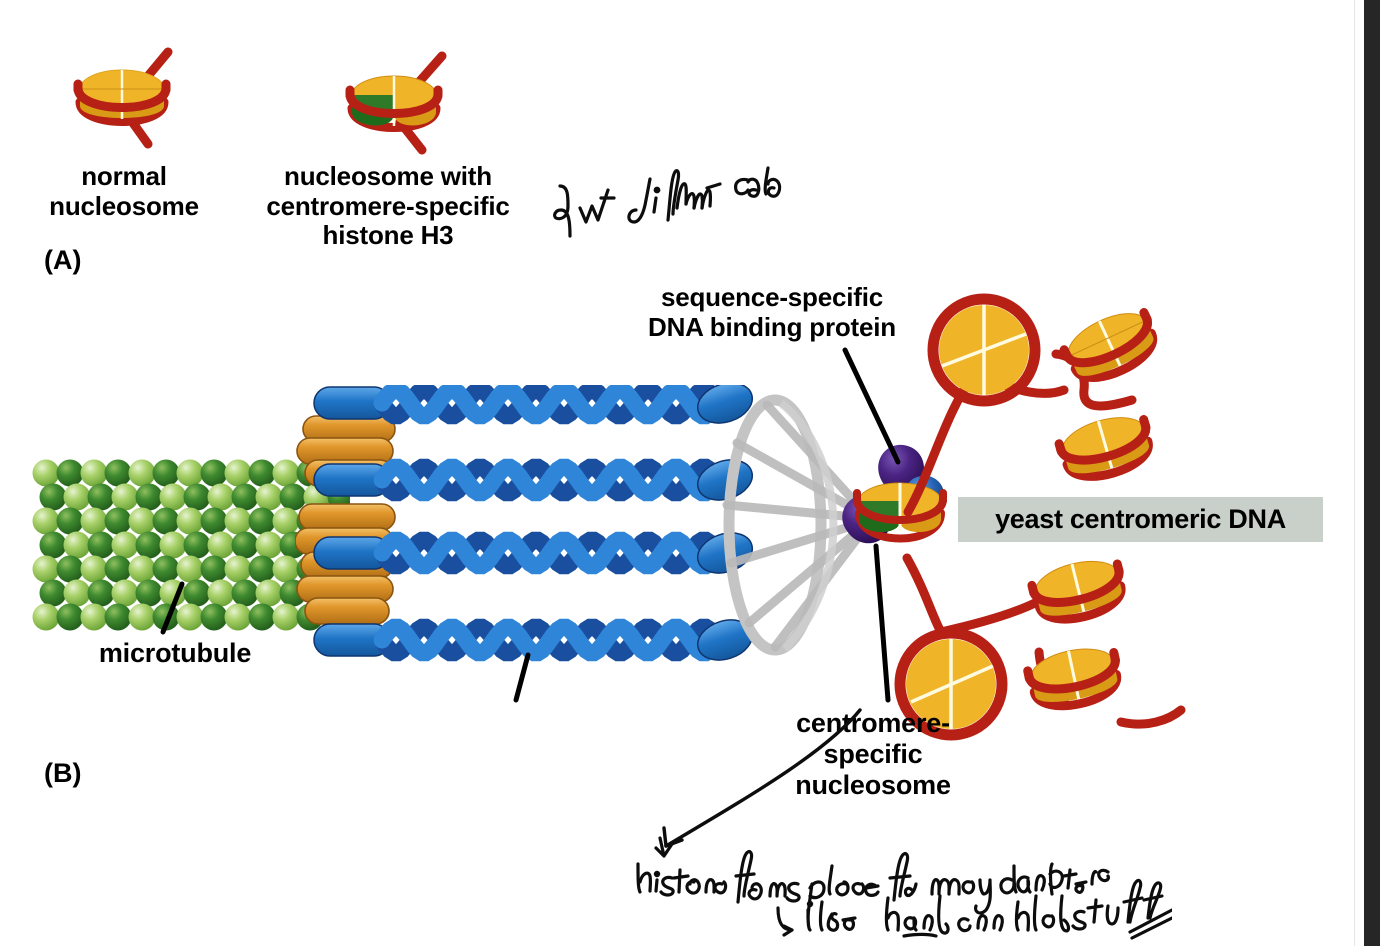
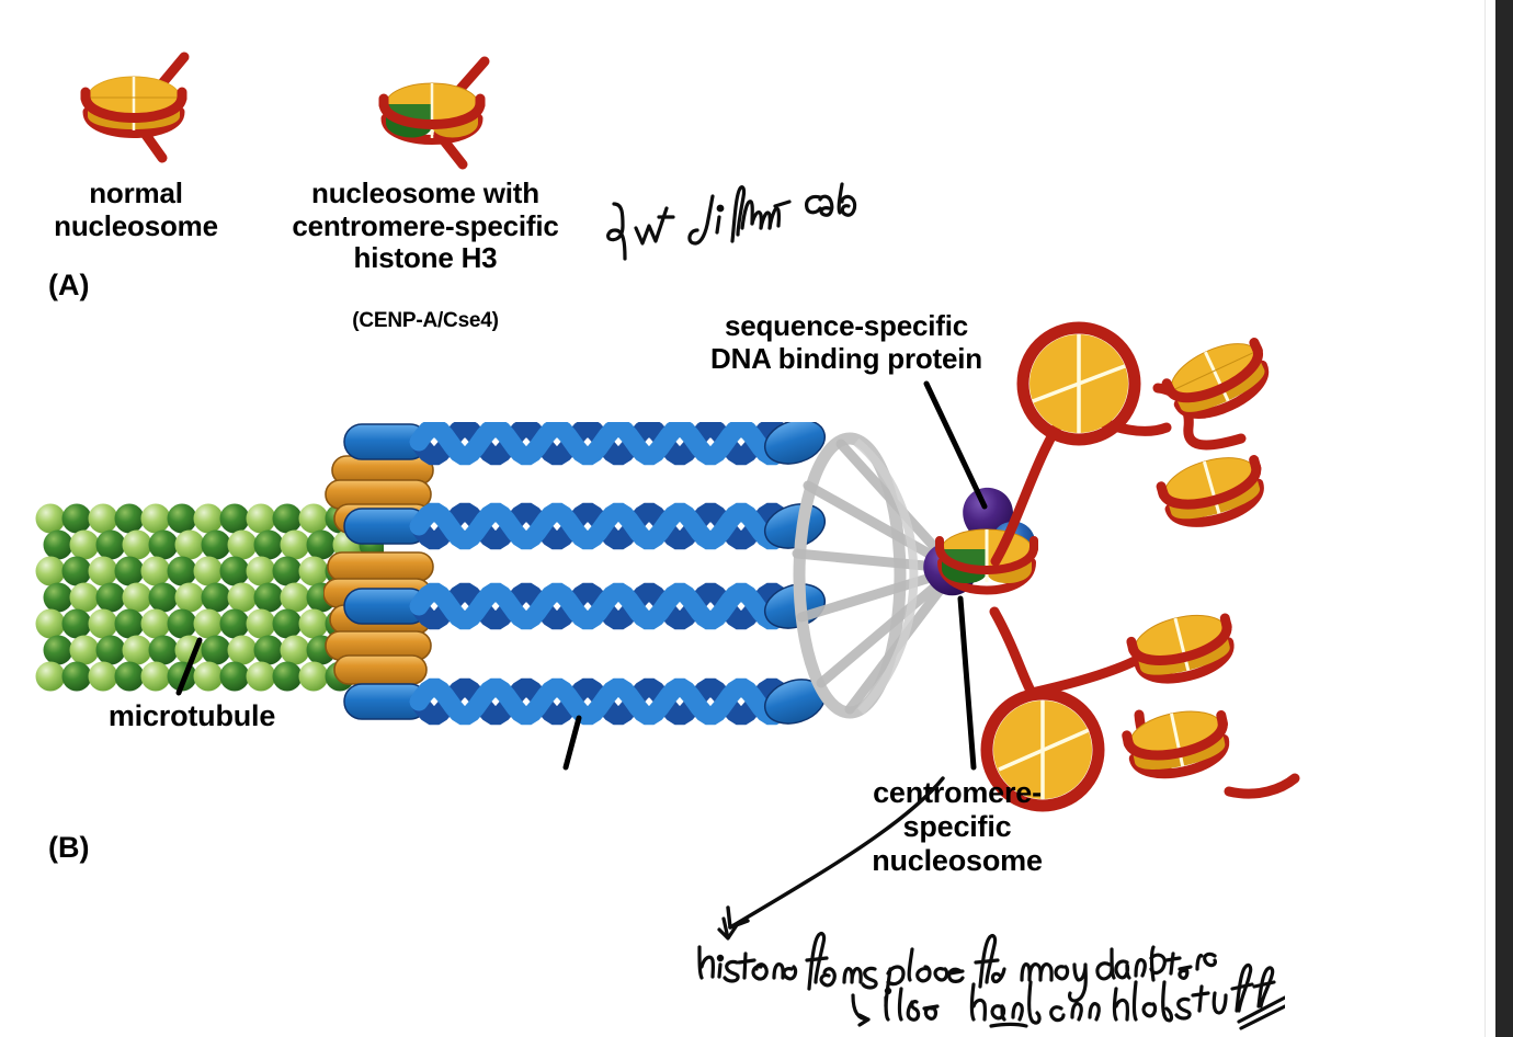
  normal
  nucleosome
  nucleosome with
  centromere-specific
  histone H3
+ (CENP-A/Cse4)
  (A)
  sequence-specific
  DNA binding protein
  microtubule
  cenromere-
  specific
  nucleosome
- yeast centromeric DNA
  (B)
